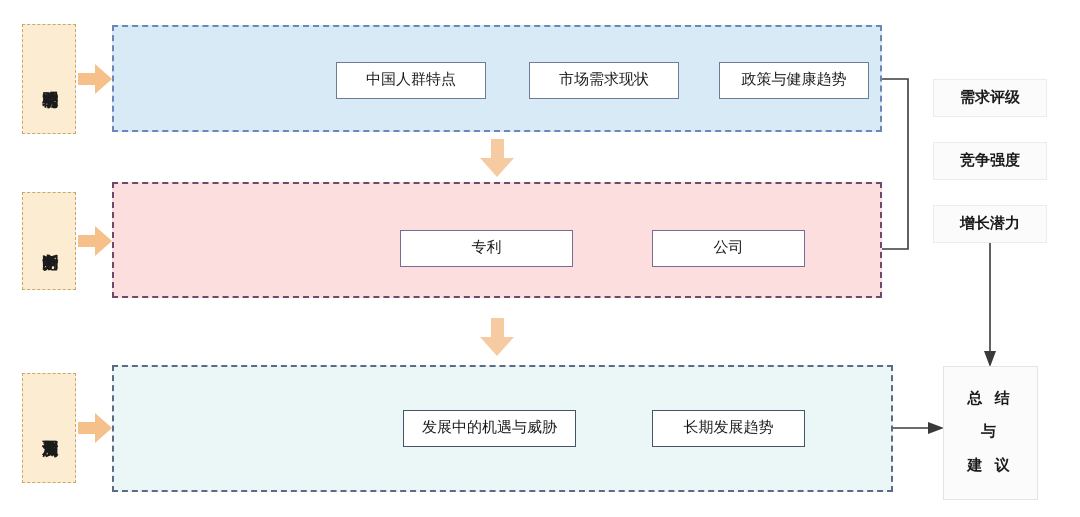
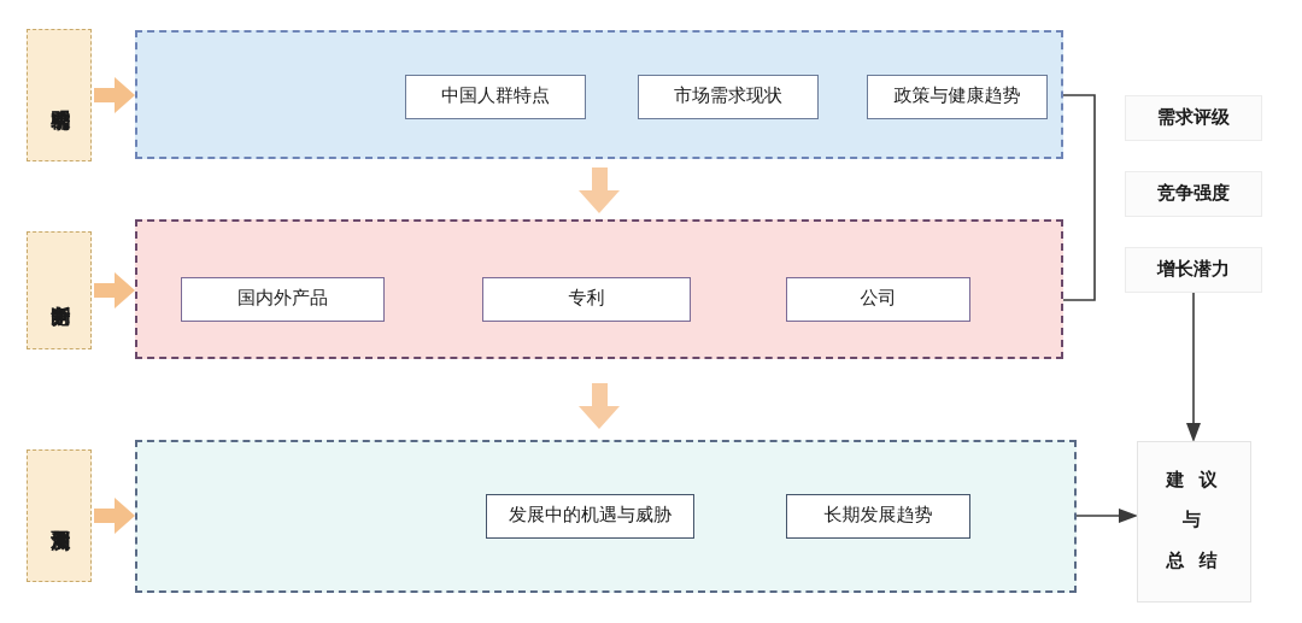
  中国人群特点
  市场需求现状
  政策与健康趋势
+ 国内外产品
  专利
  公司
  发展中的机遇与威胁
  长期发展趋势
  需求评级
  竞争强度
  增长潜力
- 总 结
+ 建 议
  与
- 建 议
+ 总 结
